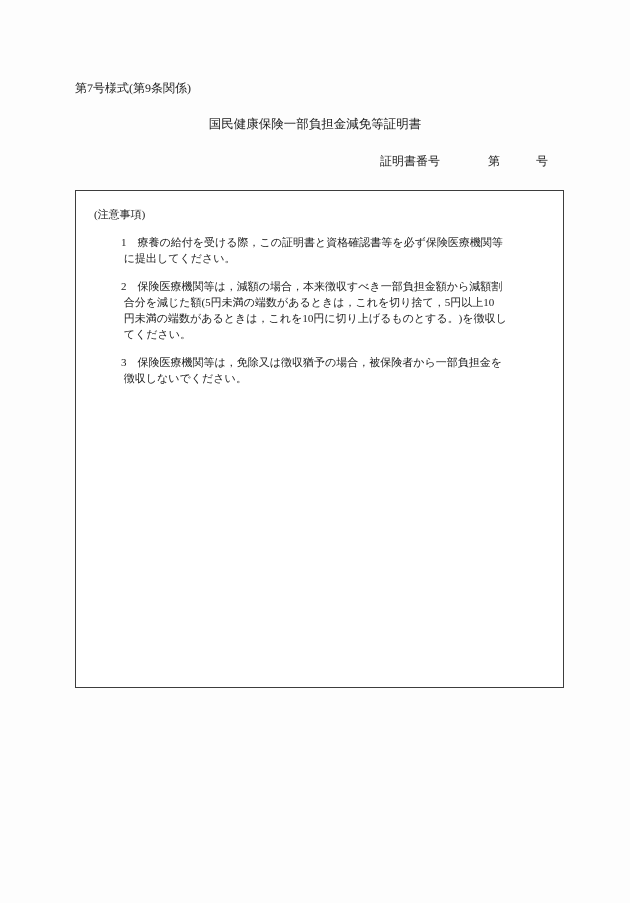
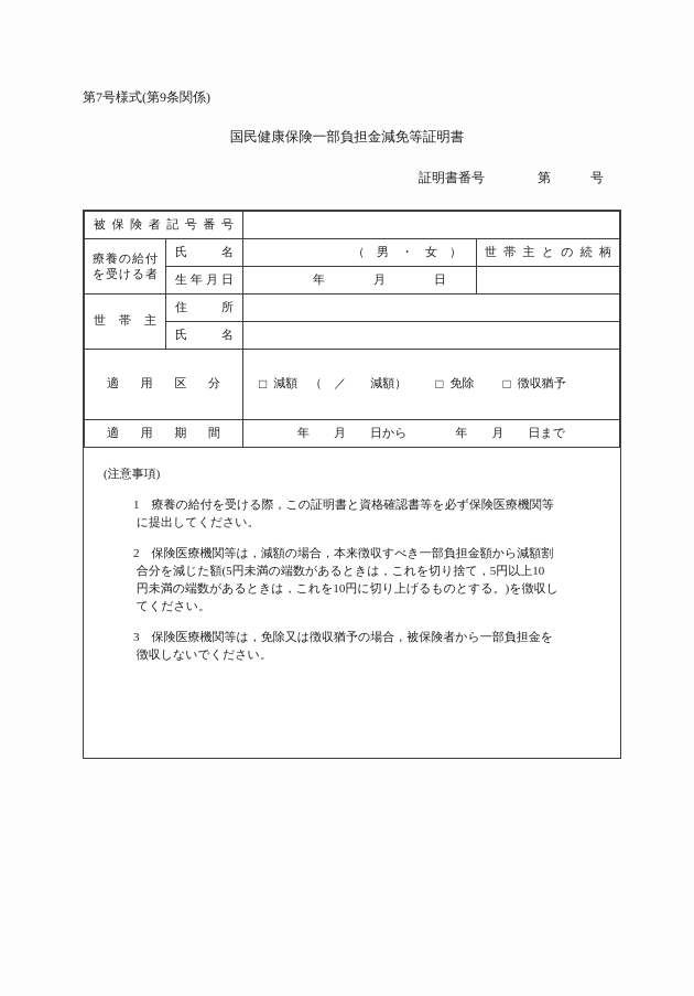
  第7号様式(第9条関係)
  国民健康保険一部負担金減免等証明書
  証明書番号 第 号
+ 被保険者記号番号
+ 療養の給付を受ける者	氏名	（ 男 ・ 女 ）	世帯主との続柄
+ 生年月日	年 月 日
+ 世帯主	住所
+ 氏名
+ 適用区分	□ 減額 （ ／ 減額） □ 免除 □ 徴収猶予
+ 適用期間	年 月 日から 年 月 日まで
  (注意事項)
  1 療養の給付を受ける際，この証明書と資格確認書等を必ず保険医療機関等
  に提出してください。
  2 保険医療機関等は，減額の場合，本来徴収すべき一部負担金額から減額割
  合分を減じた額(5円未満の端数があるときは，これを切り捨て，5円以上10
  円未満の端数があるときは，これを10円に切り上げるものとする。)を徴収し
  てください。
  3 保険医療機関等は，免除又は徴収猶予の場合，被保険者から一部負担金を
  徴収しないでください。
